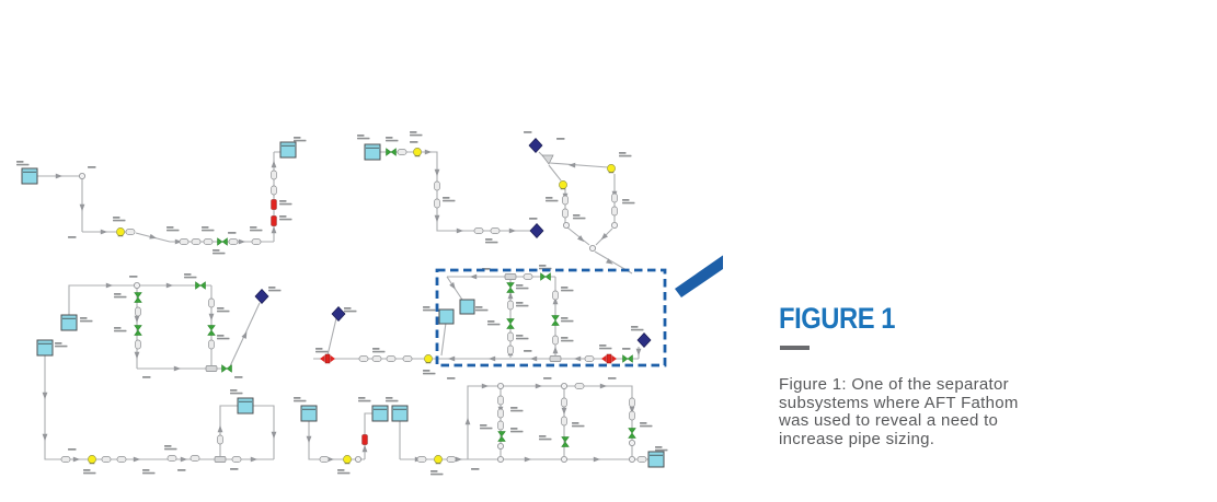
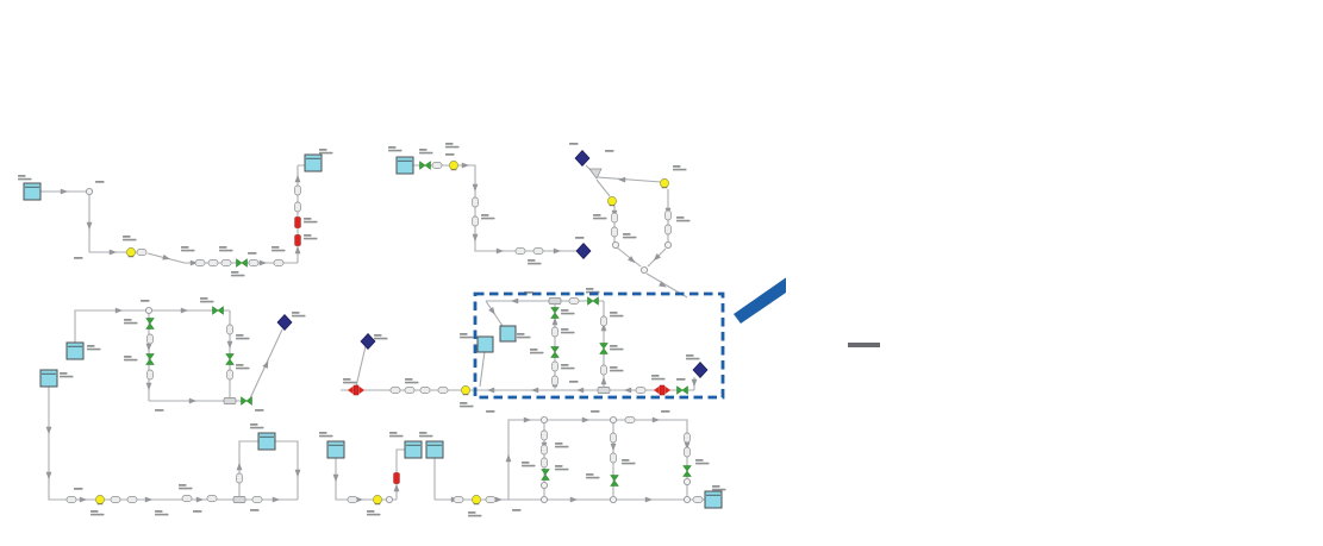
- FIGURE 1
- Figure 1: One of the separator subsystems where AFT Fathom was used to reveal a need to increase pipe sizing.
